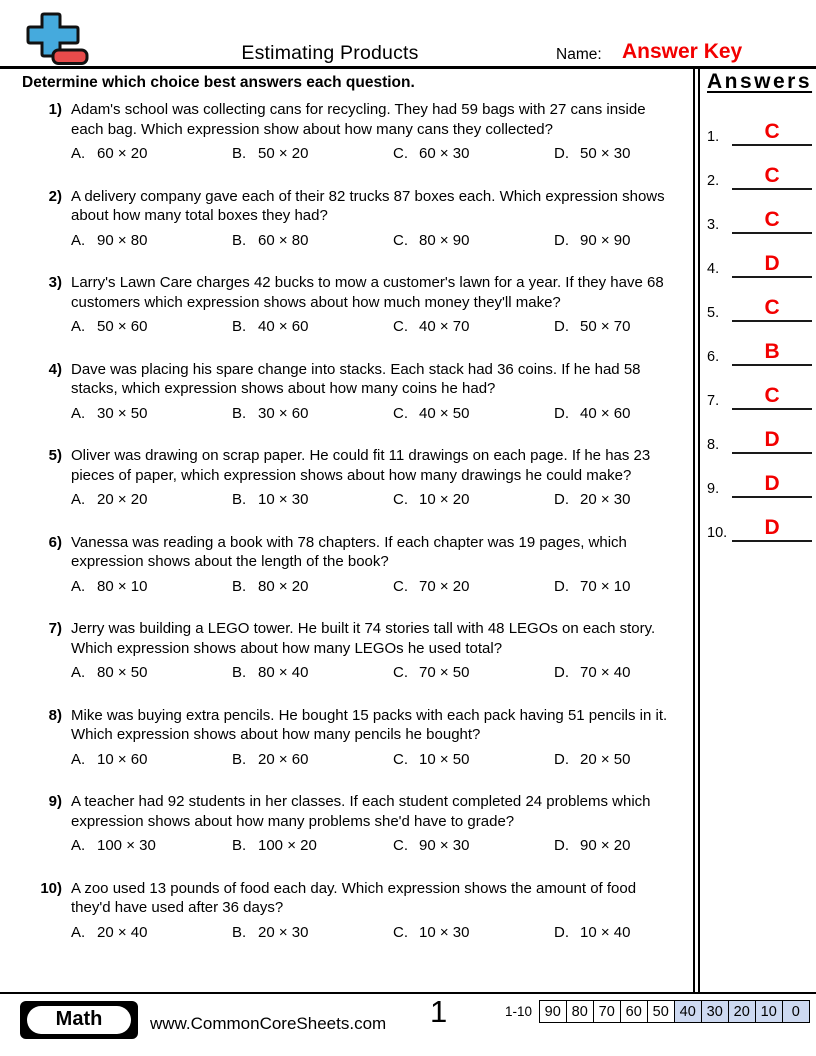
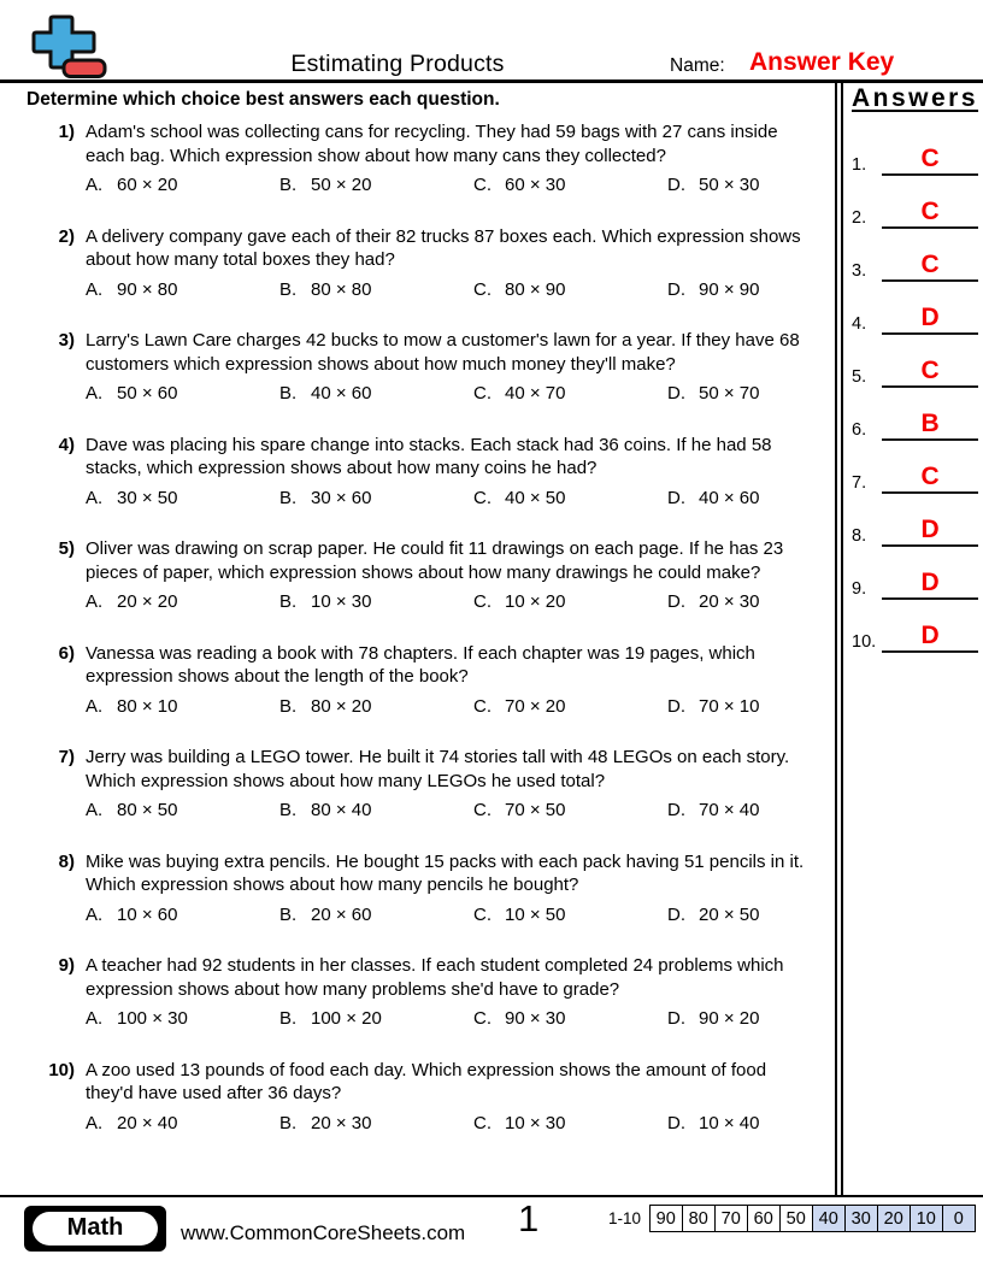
  Estimating Products
  Name:
  Answer Key
  Determine which choice best answers each question.
  1)
  Adam's school was collecting cans for recycling. They had 59 bags with 27 cans inside each bag. Which expression show about how many cans they collected?
  A. 60 × 20
  B. 50 × 20
  C. 60 × 30
  D. 50 × 30
  2)
  A delivery company gave each of their 82 trucks 87 boxes each. Which expression shows about how many total boxes they had?
  A. 90 × 80
- B. 60 × 80
+ B. 80 × 80
  C. 80 × 90
  D. 90 × 90
  3)
  Larry's Lawn Care charges 42 bucks to mow a customer's lawn for a year. If they have 68 customers which expression shows about how much money they'll make?
  A. 50 × 60
  B. 40 × 60
  C. 40 × 70
  D. 50 × 70
  4)
  Dave was placing his spare change into stacks. Each stack had 36 coins. If he had 58 stacks, which expression shows about how many coins he had?
  A. 30 × 50
  B. 30 × 60
  C. 40 × 50
  D. 40 × 60
  5)
  Oliver was drawing on scrap paper. He could fit 11 drawings on each page. If he has 23 pieces of paper, which expression shows about how many drawings he could make?
  A. 20 × 20
  B. 10 × 30
  C. 10 × 20
  D. 20 × 30
  6)
  Vanessa was reading a book with 78 chapters. If each chapter was 19 pages, which expression shows about the length of the book?
  A. 80 × 10
  B. 80 × 20
  C. 70 × 20
  D. 70 × 10
  7)
  Jerry was building a LEGO tower. He built it 74 stories tall with 48 LEGOs on each story. Which expression shows about how many LEGOs he used total?
  A. 80 × 50
  B. 80 × 40
  C. 70 × 50
  D. 70 × 40
  8)
  Mike was buying extra pencils. He bought 15 packs with each pack having 51 pencils in it. Which expression shows about how many pencils he bought?
  A. 10 × 60
  B. 20 × 60
  C. 10 × 50
  D. 20 × 50
  9)
  A teacher had 92 students in her classes. If each student completed 24 problems which expression shows about how many problems she'd have to grade?
  A. 100 × 30
  B. 100 × 20
  C. 90 × 30
  D. 90 × 20
  10)
  A zoo used 13 pounds of food each day. Which expression shows the amount of food they'd have used after 36 days?
  A. 20 × 40
  B. 20 × 30
  C. 10 × 30
  D. 10 × 40
  Answers
  1.
  C
  2.
  C
  3.
  C
  4.
  D
  5.
  C
  6.
  B
  7.
  C
  8.
  D
  9.
  D
  10.
  D
  Math
  www.CommonCoreSheets.com
  1
  1-10
  90
  80
  70
  60
  50
  40
  30
  20
  10
  0
